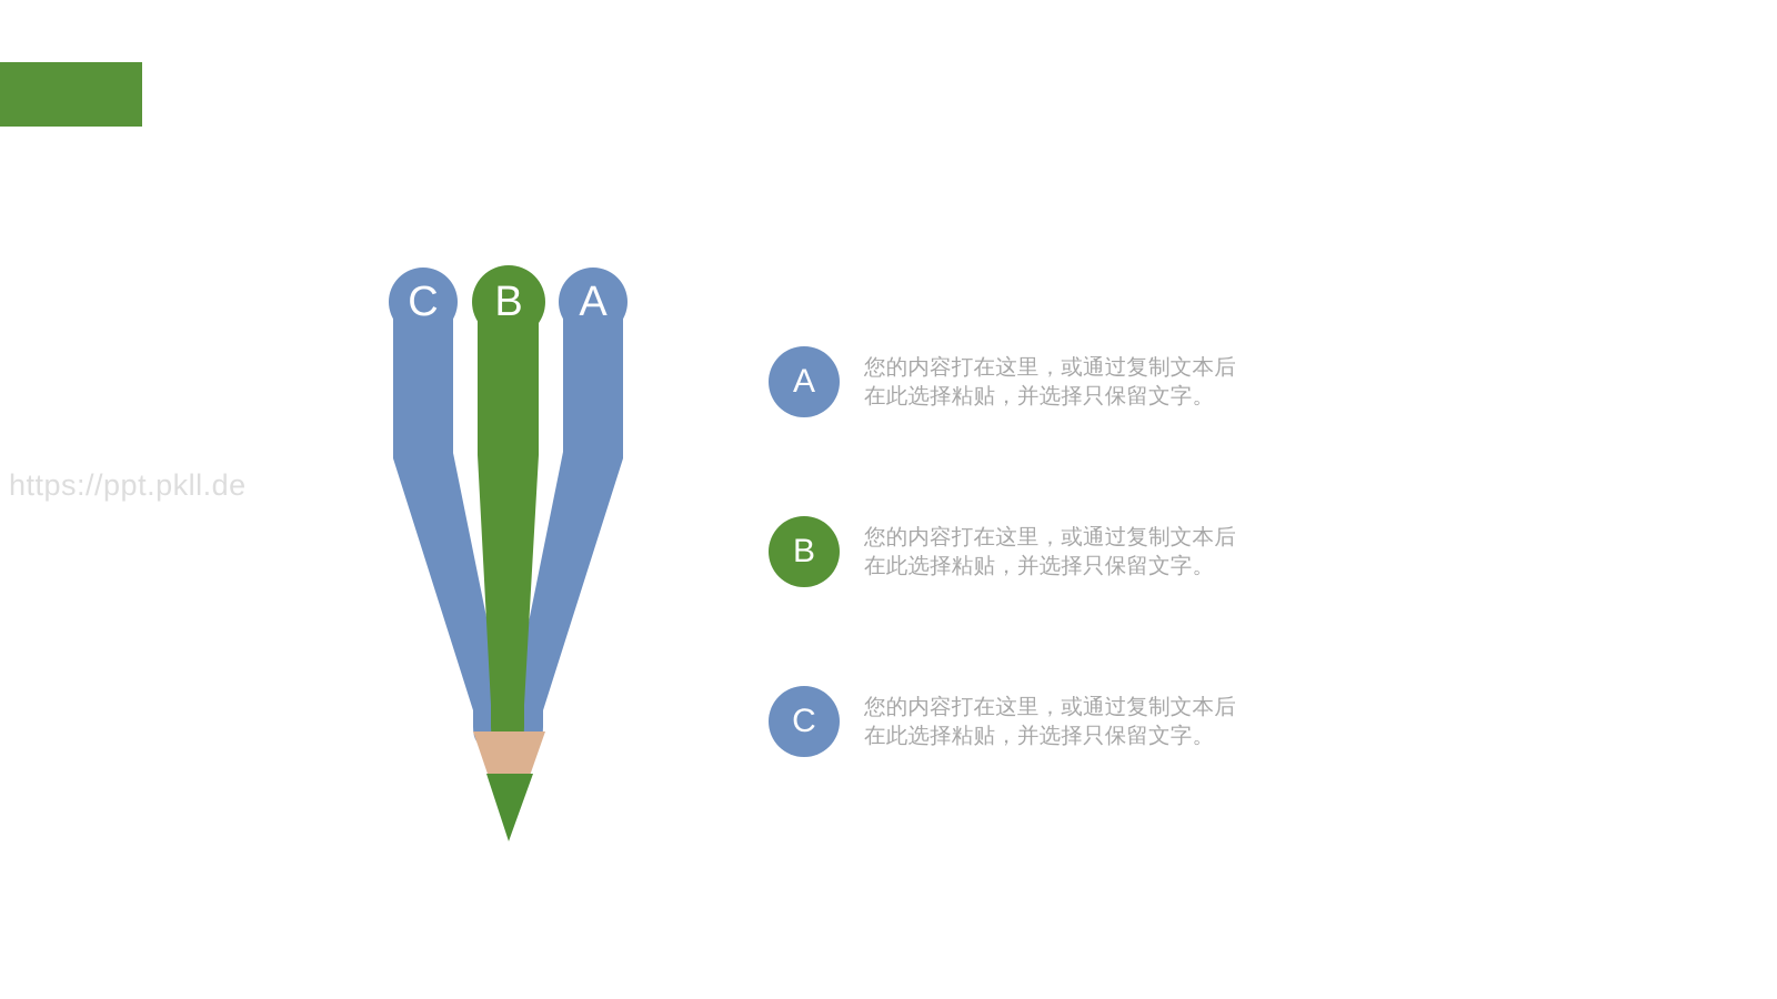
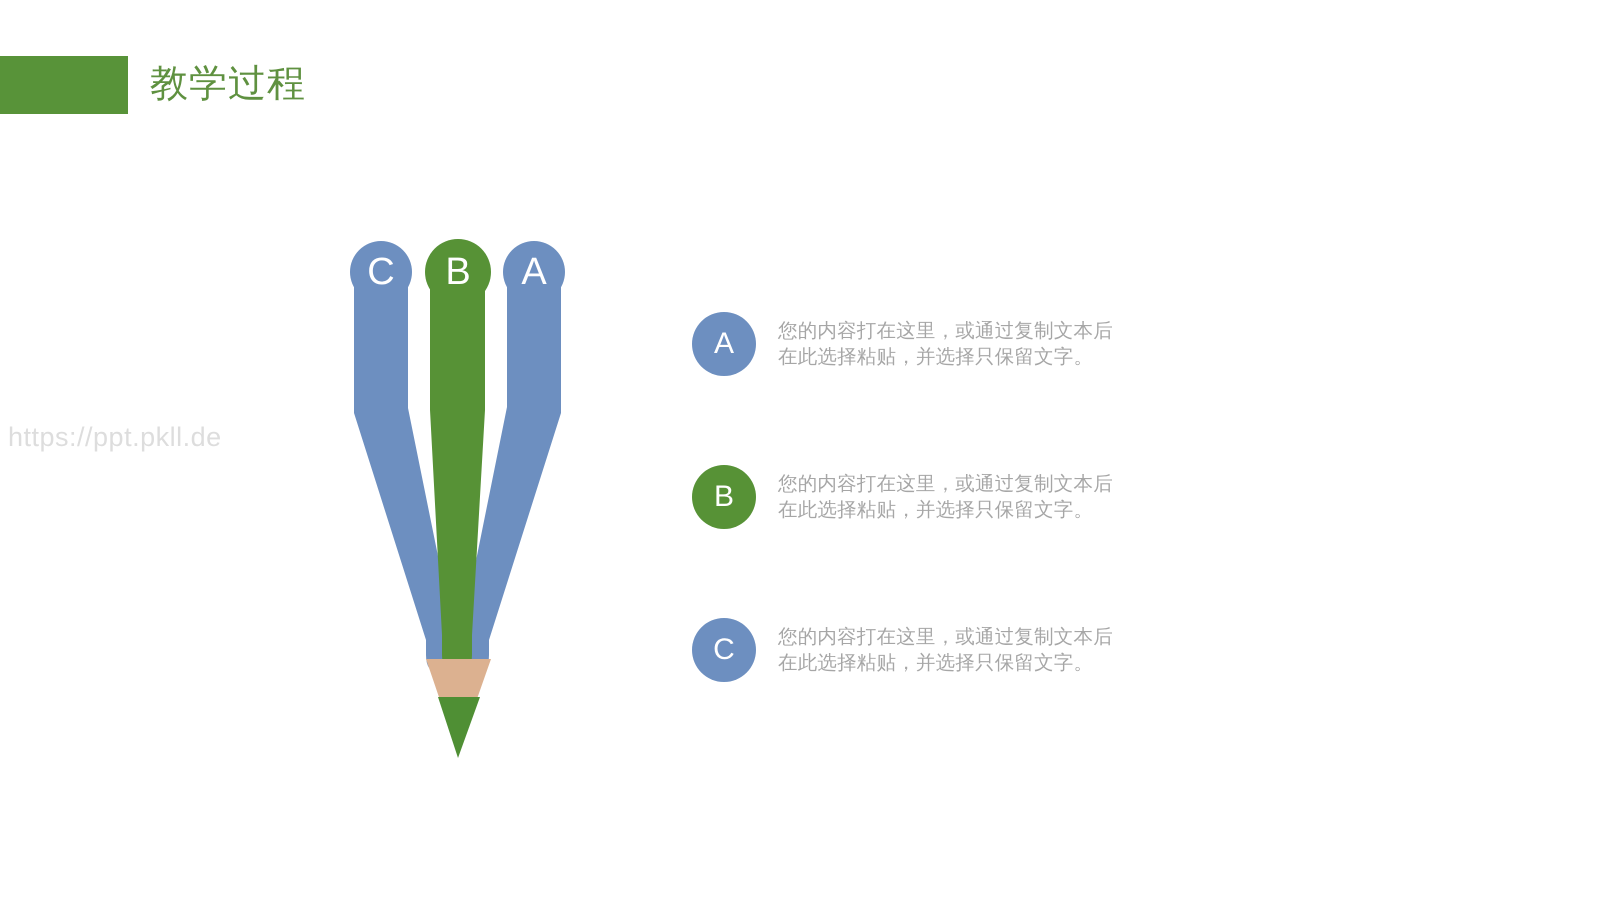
+ 教学过程
  https://ppt.pkll.de
  C
  B
  A
  A
  您的内容打在这里，或通过复制文本后
  在此选择粘贴，并选择只保留文字。
  B
  您的内容打在这里，或通过复制文本后
  在此选择粘贴，并选择只保留文字。
  C
  您的内容打在这里，或通过复制文本后
  在此选择粘贴，并选择只保留文字。
